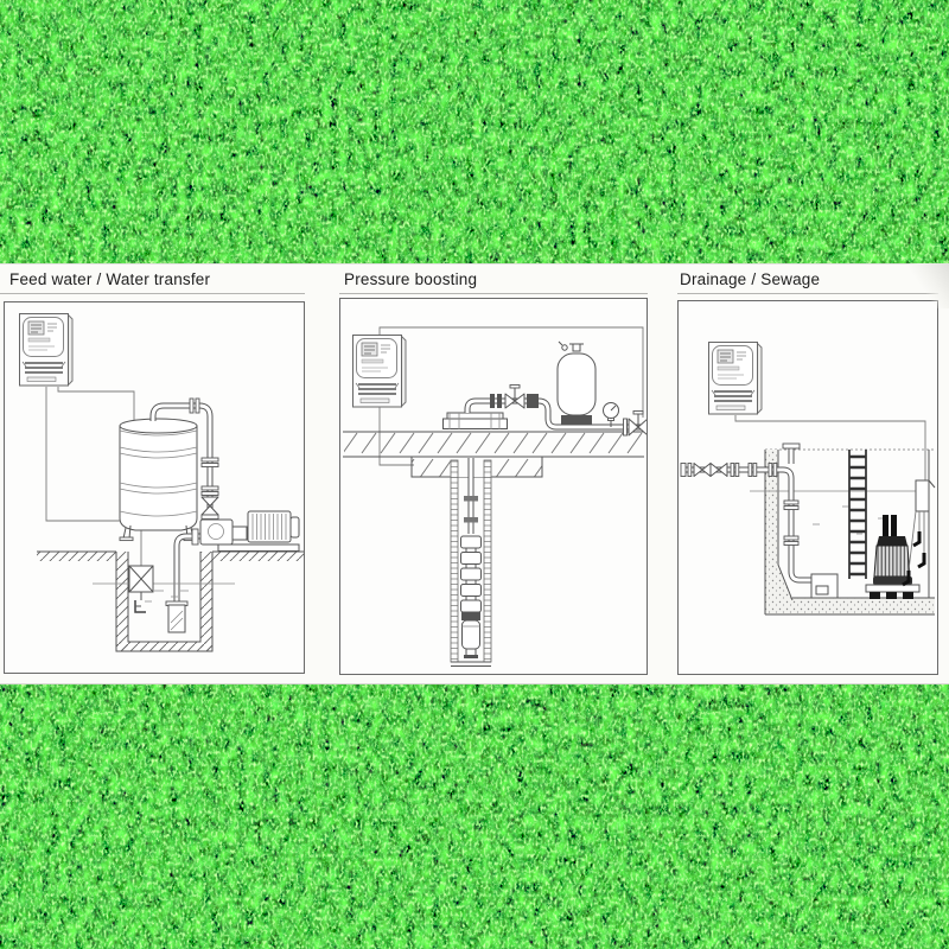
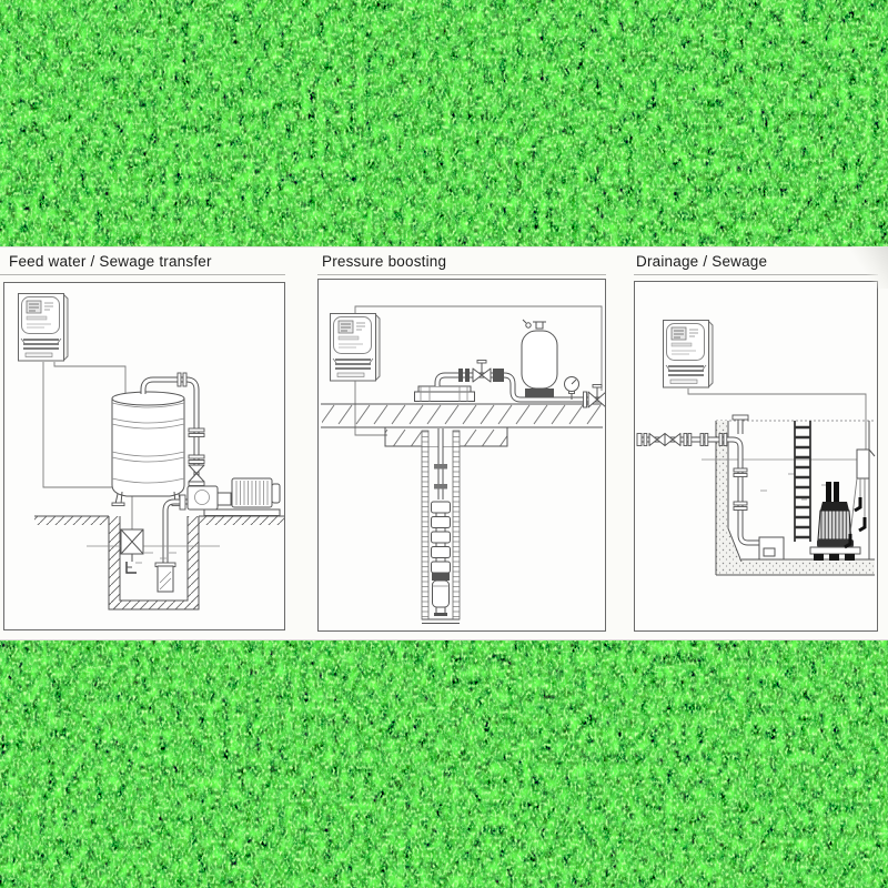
- Feed water / Water transfer
+ Feed water / Sewage transfer
  Pressure boosting
  Drainage / Sewage
